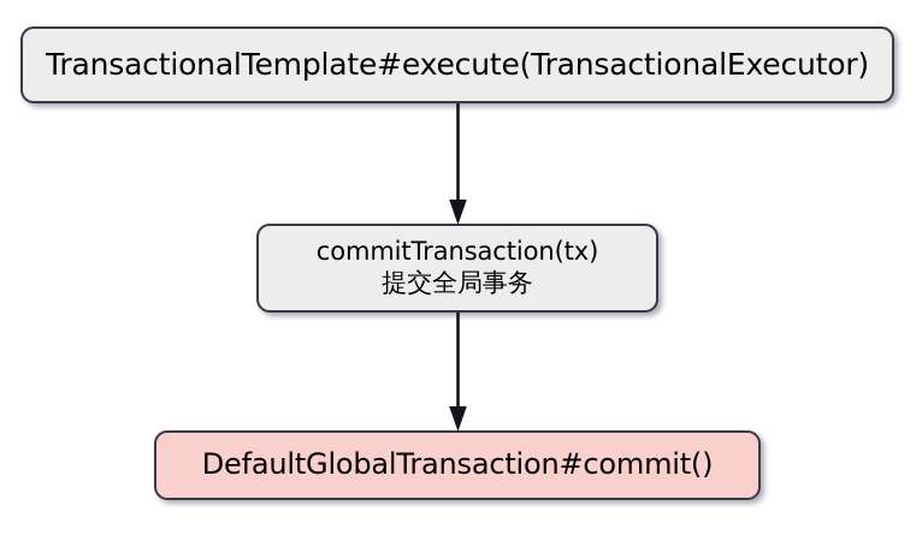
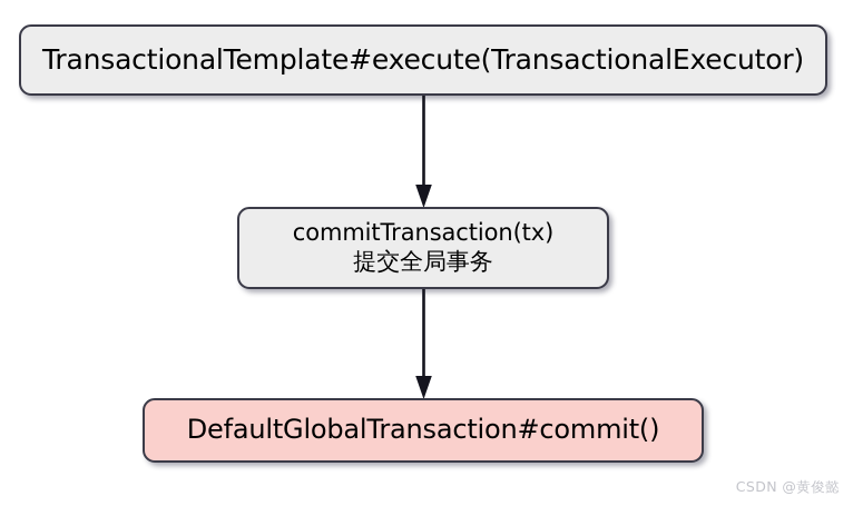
  TransactionalTemplate#execute(TransactionalExecutor)
  commitTransaction(tx)
  提交全局事务
  DefaultGlobalTransaction#commit()
+ CSDN @黄俊懿
